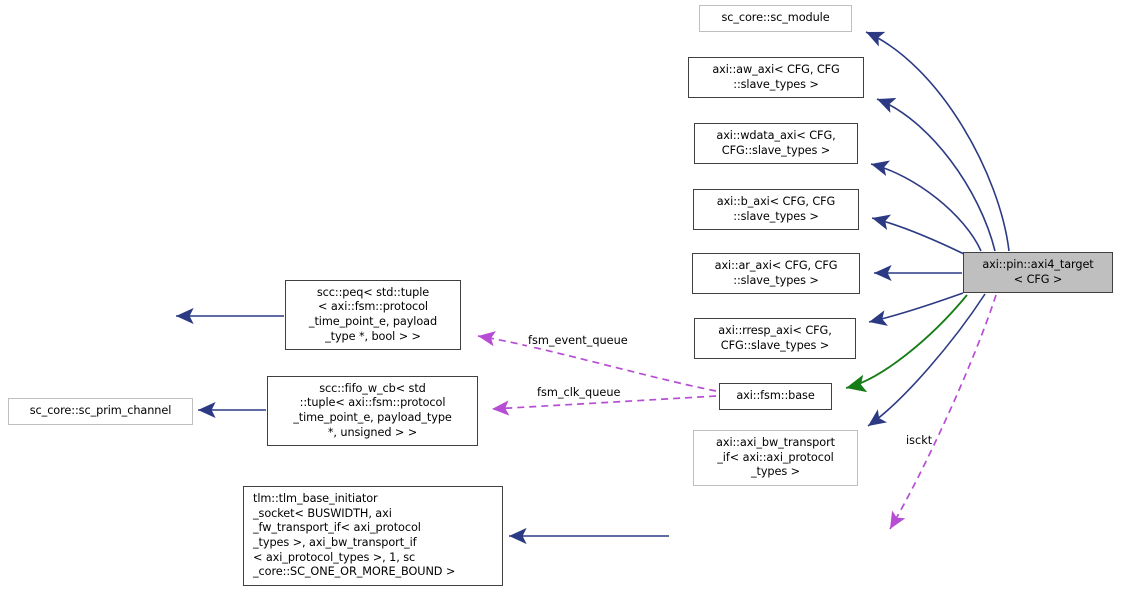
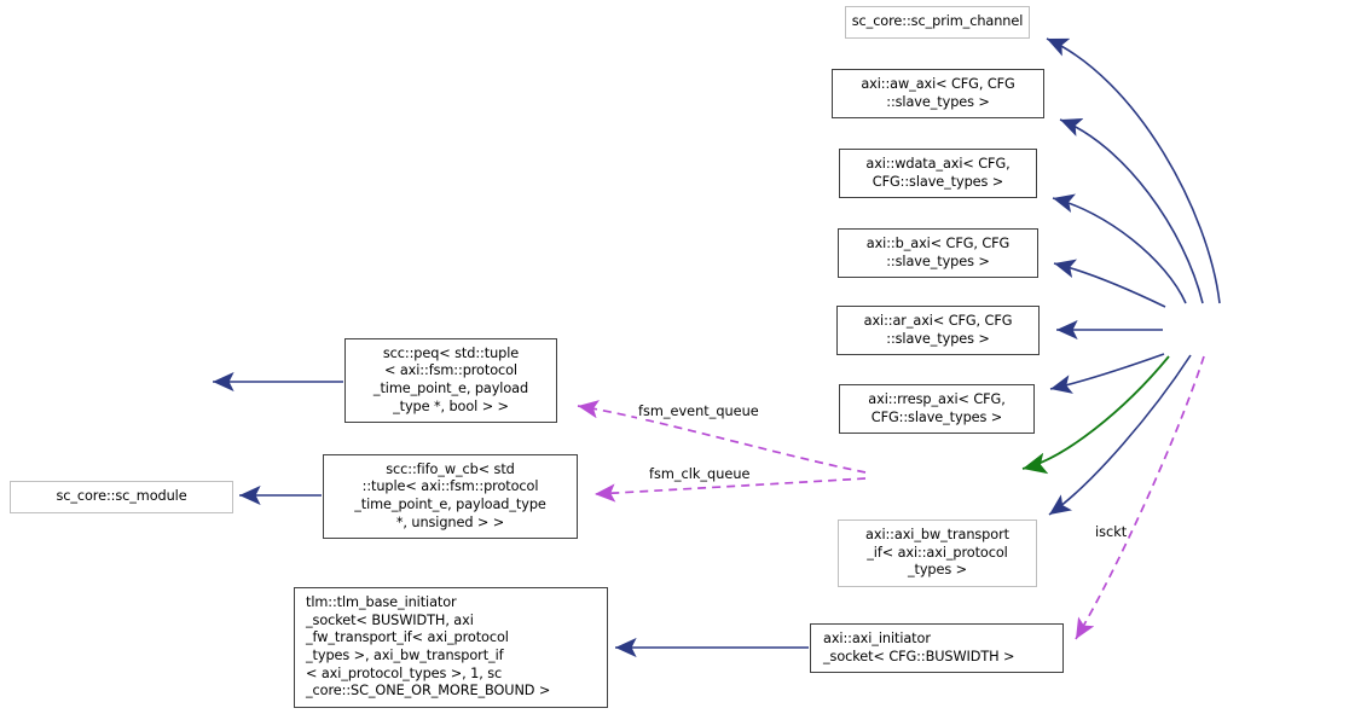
- sc_core::sc_module
+ sc_core::sc_prim_channel
  axi::aw_axi< CFG, CFG
  ::slave_types >
  axi::wdata_axi< CFG,
  CFG::slave_types >
  axi::b_axi< CFG, CFG
  ::slave_types >
  axi::ar_axi< CFG, CFG
  ::slave_types >
  axi::rresp_axi< CFG,
  CFG::slave_types >
- axi::pin::axi4_target
- < CFG >
- axi::fsm::base
  scc::peq< std::tuple
  < axi::fsm::protocol
  _time_point_e, payload
  _type *, bool > >
  scc::fifo_w_cb< std
  ::tuple< axi::fsm::protocol
  _time_point_e, payload_type
  *, unsigned > >
- sc_core::sc_prim_channel
+ sc_core::sc_module
  axi::axi_bw_transport
  _if< axi::axi_protocol
  _types >
+ axi::axi_initiator
+ _socket< CFG::BUSWIDTH >
  tlm::tlm_base_initiator
  _socket< BUSWIDTH, axi
  _fw_transport_if< axi_protocol
  _types >, axi_bw_transport_if
  < axi_protocol_types >, 1, sc
  _core::SC_ONE_OR_MORE_BOUND >
  fsm_event_queue
  fsm_clk_queue
  isckt
